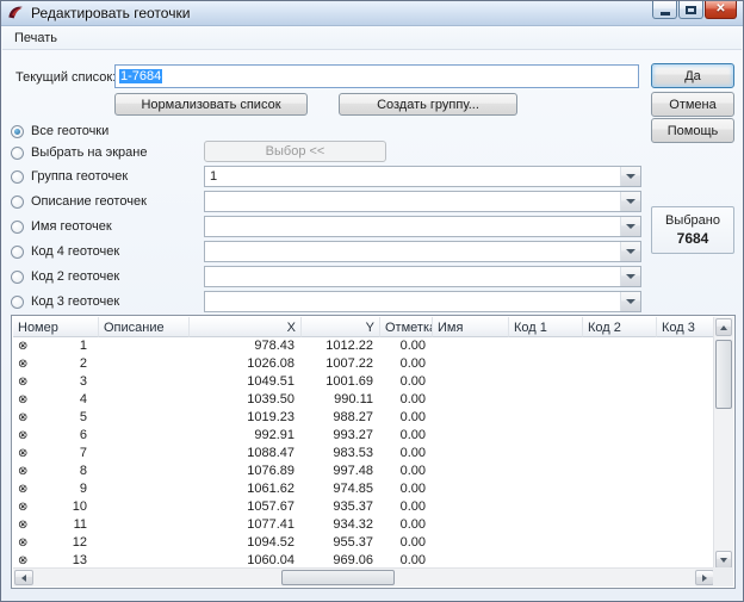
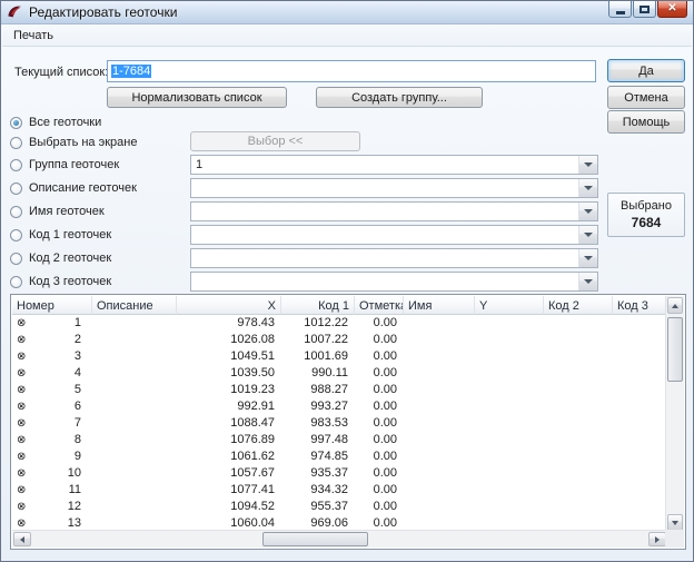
  Редактировать геоточки
  ✕
  Печать
  Текущий список
  1-7684
  Да
  Нормализовать список
  Создать группу...
  Отмена
  Помощь
  Все геоточки
  Выбрать на экране
  Выбор <<
  Группа геоточек
  1
  Описание геоточек
  Имя геоточек
- Код 4 геоточек
+ Код 1 геоточек
  Код 2 геоточек
  Код 3 геоточек
  Выбрано
  7684
  Номер
  Описание
  X
- Y
+ Код 1
  Отметк
  Имя
- Код 1
+ Y
  Код 2
  Код 3
  ⊗
  1
  978.43
  1012.22
  0.00
  ⊗
  2
  1026.08
  1007.22
  0.00
  ⊗
  3
  1049.51
  1001.69
  0.00
  ⊗
  4
  1039.50
  990.11
  0.00
  ⊗
  5
  1019.23
  988.27
  0.00
  ⊗
  6
  992.91
  993.27
  0.00
  ⊗
  7
  1088.47
  983.53
  0.00
  ⊗
  8
  1076.89
  997.48
  0.00
  ⊗
  9
  1061.62
  974.85
  0.00
  ⊗
  10
  1057.67
  935.37
  0.00
  ⊗
  11
  1077.41
  934.32
  0.00
  ⊗
  12
  1094.52
  955.37
  0.00
  ⊗
  13
  1060.04
  969.06
  0.00
